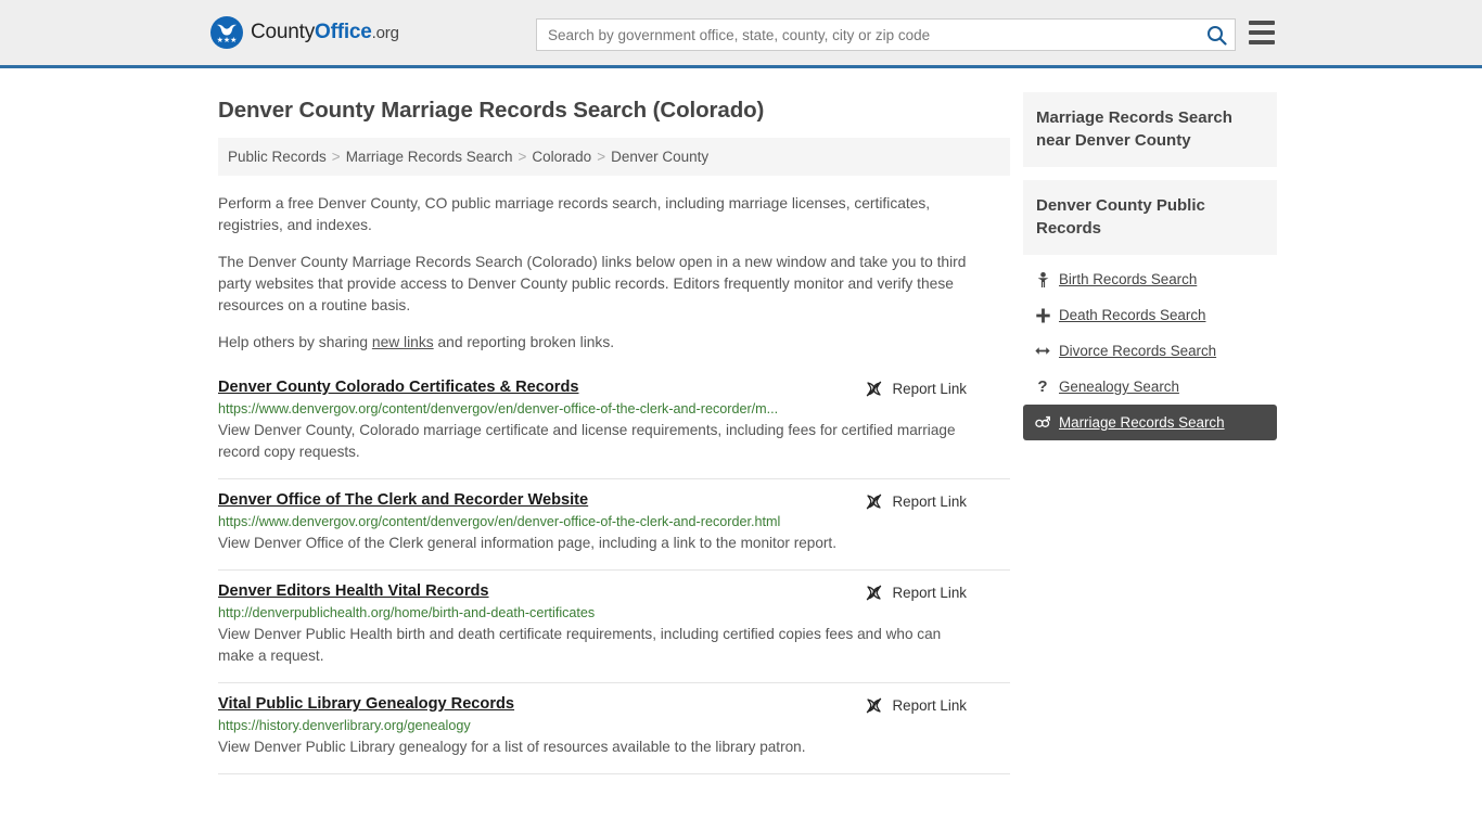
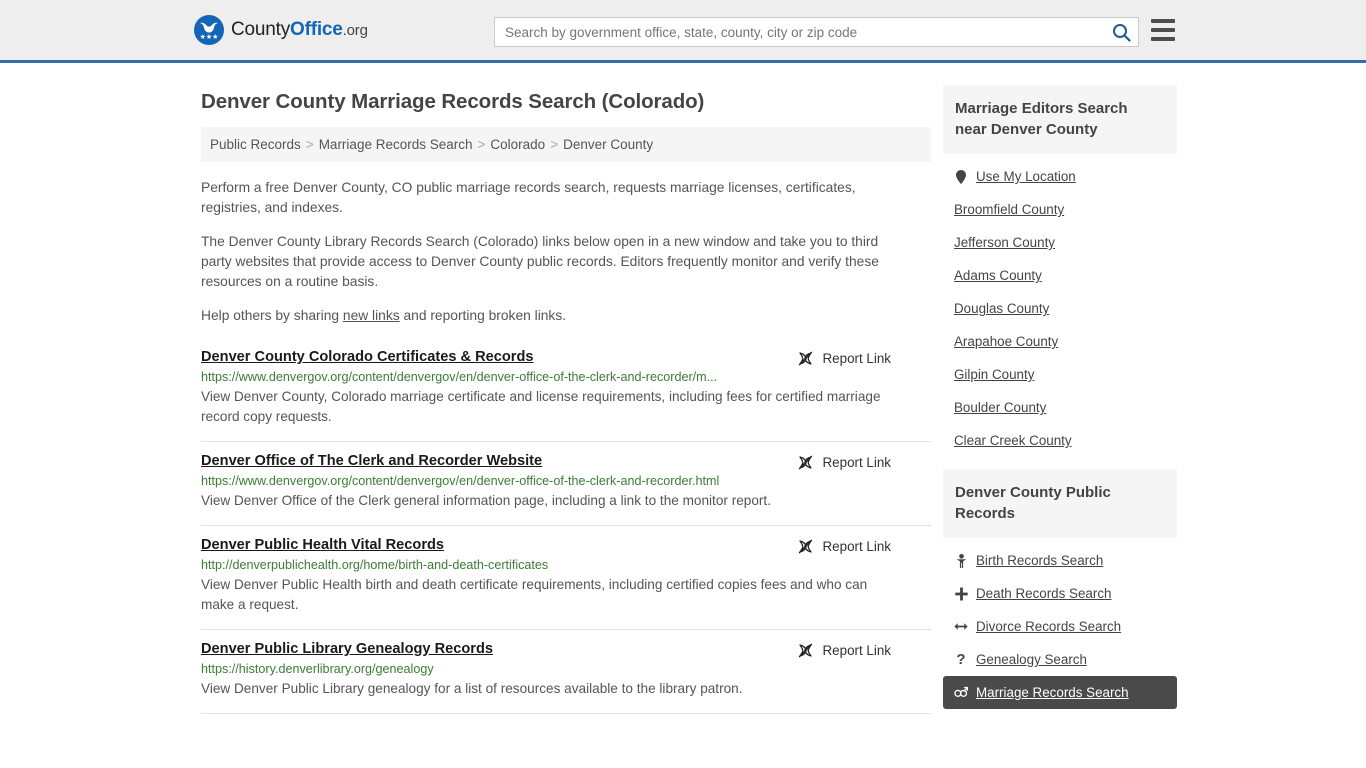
  CountyOffice.org
  Search by government office, state, county, city or zip code
  Denver County Marriage Records Search (Colorado)
  Public Records > Marriage Records Search > Colorado > Denver County
- Perform a free Denver County, CO public marriage records search, including marriage licenses, certificates, registries, and indexes.
+ Perform a free Denver County, CO public marriage records search, requests marriage licenses, certificates, registries, and indexes.
- The Denver County Marriage Records Search (Colorado) links below open in a new window and take you to third party websites that provide access to Denver County public records. Editors frequently monitor and verify these resources on a routine basis.
+ The Denver County Library Records Search (Colorado) links below open in a new window and take you to third party websites that provide access to Denver County public records. Editors frequently monitor and verify these resources on a routine basis.
  Help others by sharing new links and reporting broken links.
  Denver County Colorado Certificates & Records
  https://www.denvergov.org/content/denvergov/en/denver-office-of-the-clerk-and-recorder/m...
  View Denver County, Colorado marriage certificate and license requirements, including fees for certified marriage record copy requests.
  Report Link
  Denver Office of The Clerk and Recorder Website
  https://www.denvergov.org/content/denvergov/en/denver-office-of-the-clerk-and-recorder.html
  View Denver Office of the Clerk general information page, including a link to the monitor report.
  Report Link
- Denver Editors Health Vital Records
+ Denver Public Health Vital Records
  http://denverpublichealth.org/home/birth-and-death-certificates
  View Denver Public Health birth and death certificate requirements, including certified copies fees and who can make a request.
  Report Link
- Vital Public Library Genealogy Records
+ Denver Public Library Genealogy Records
  https://history.denverlibrary.org/genealogy
  View Denver Public Library genealogy for a list of resources available to the library patron.
  Report Link
- Marriage Records Search near Denver County
+ Marriage Editors Search near Denver County
+ Use My Location
+ Broomfield County
+ Jefferson County
+ Adams County
+ Douglas County
+ Arapahoe County
+ Gilpin County
+ Boulder County
+ Clear Creek County
  Denver County Public Records
  Birth Records Search
  Death Records Search
  Divorce Records Search
  ?
  Genealogy Search
  Marriage Records Search
